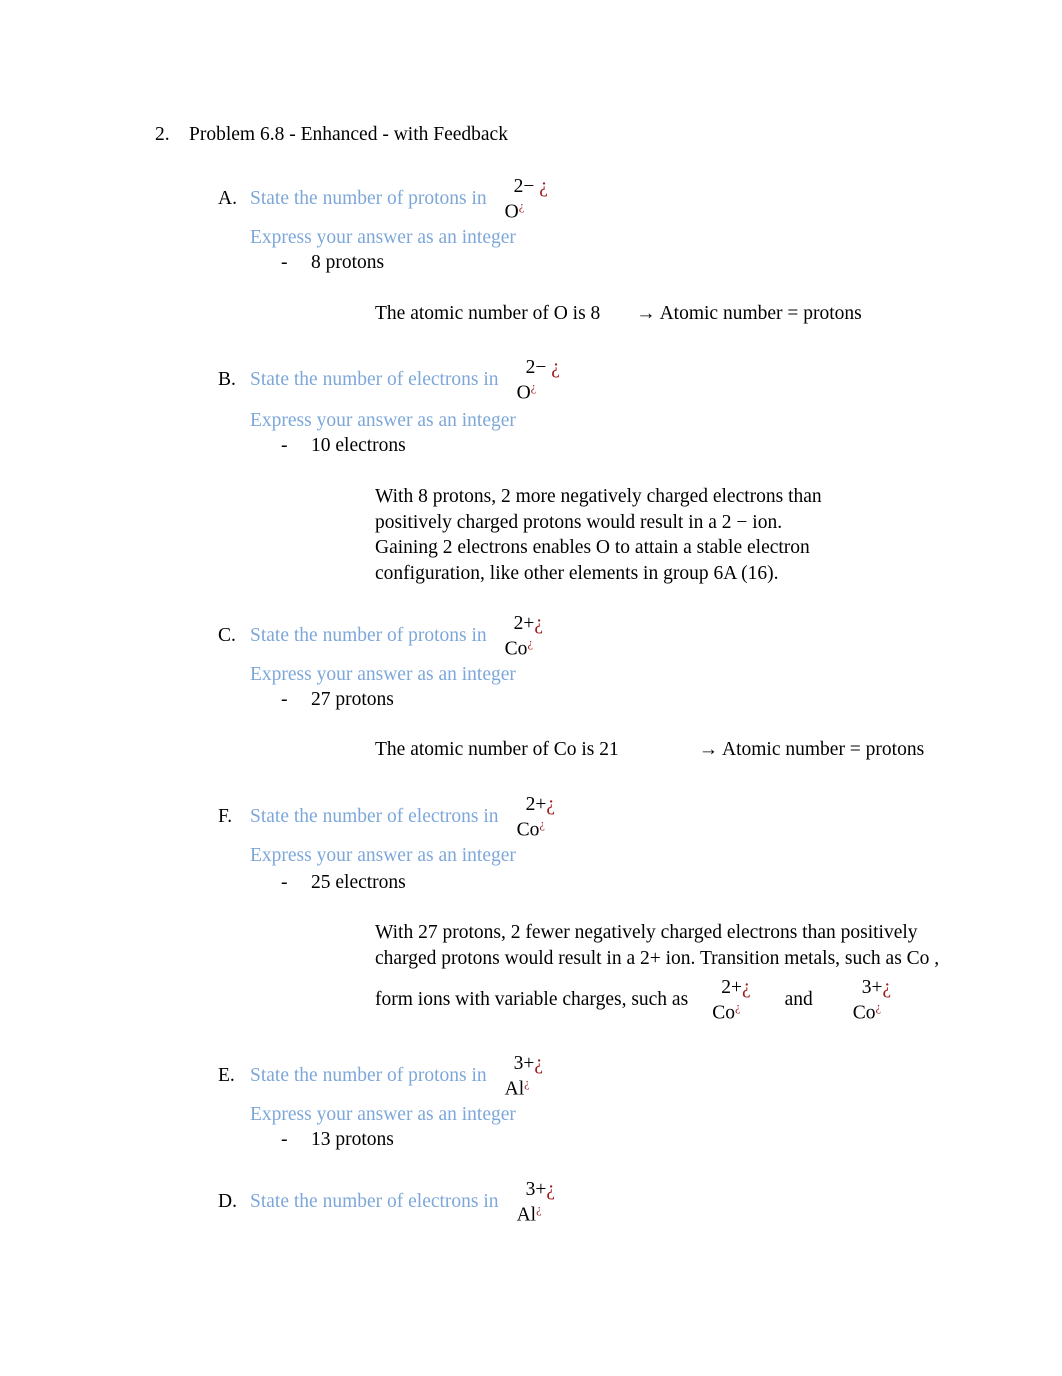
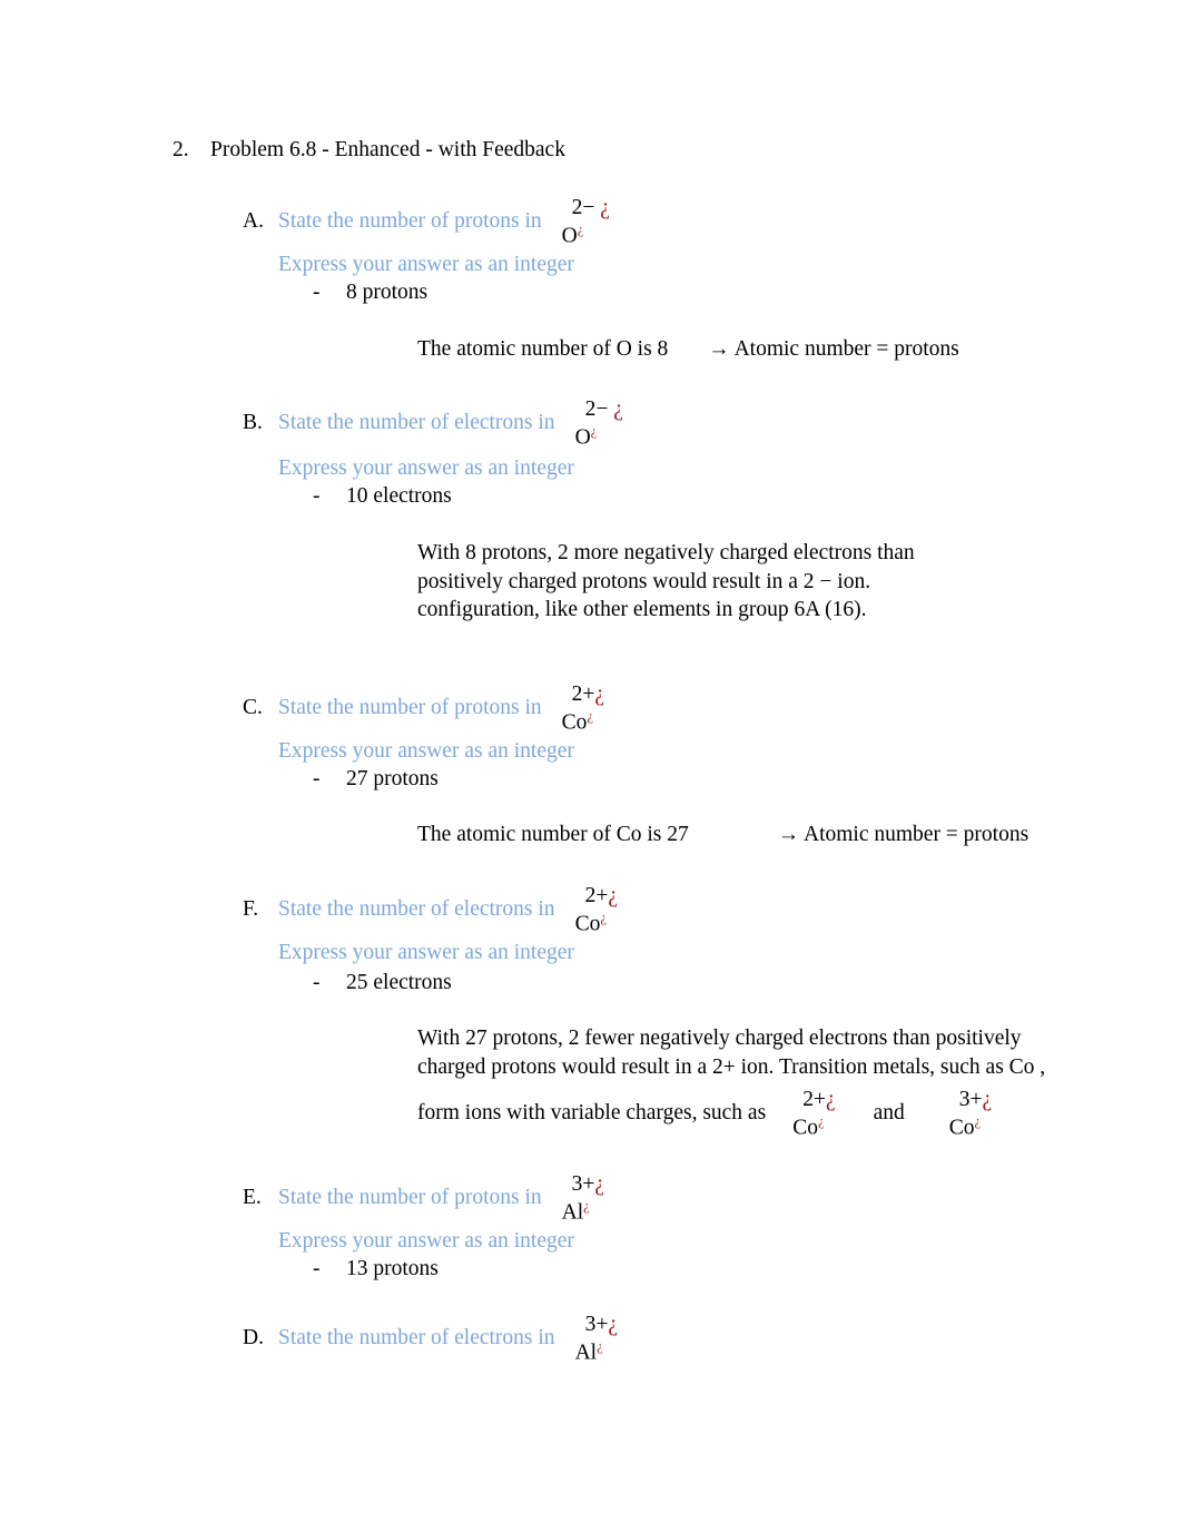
  2.
  Problem 6.8 - Enhanced - with Feedback
  A.
  State the number of protons in
  2− ¿
  O¿
  Express your answer as an integer
  -
  8 protons
  The atomic number of O is 8 → Atomic number = protons
  B.
  State the number of electrons in
  2− ¿
  O¿
  Express your answer as an integer
  -
  10 electrons
  With 8 protons, 2 more negatively charged electrons than
  positively charged protons would result in a 2 − ion.
- Gaining 2 electrons enables O to attain a stable electron
  configuration, like other elements in group 6A (16).
  C.
  State the number of protons in
  2+¿
  Co¿
  Express your answer as an integer
  -
  27 protons
- The atomic number of Co is 21 → Atomic number = protons
+ The atomic number of Co is 27 → Atomic number = protons
  F.
  State the number of electrons in
  2+¿
  Co¿
  Express your answer as an integer
  -
  25 electrons
  With 27 protons, 2 fewer negatively charged electrons than positively
  charged protons would result in a 2+ ion. Transition metals, such as Co ,
  form ions with variable charges, such as
  2+¿
  Co¿
  and
  3+¿
  Co¿
  E.
  State the number of protons in
  3+¿
  Al¿
  Express your answer as an integer
  -
  13 protons
  D.
  State the number of electrons in
  3+¿
  Al¿
